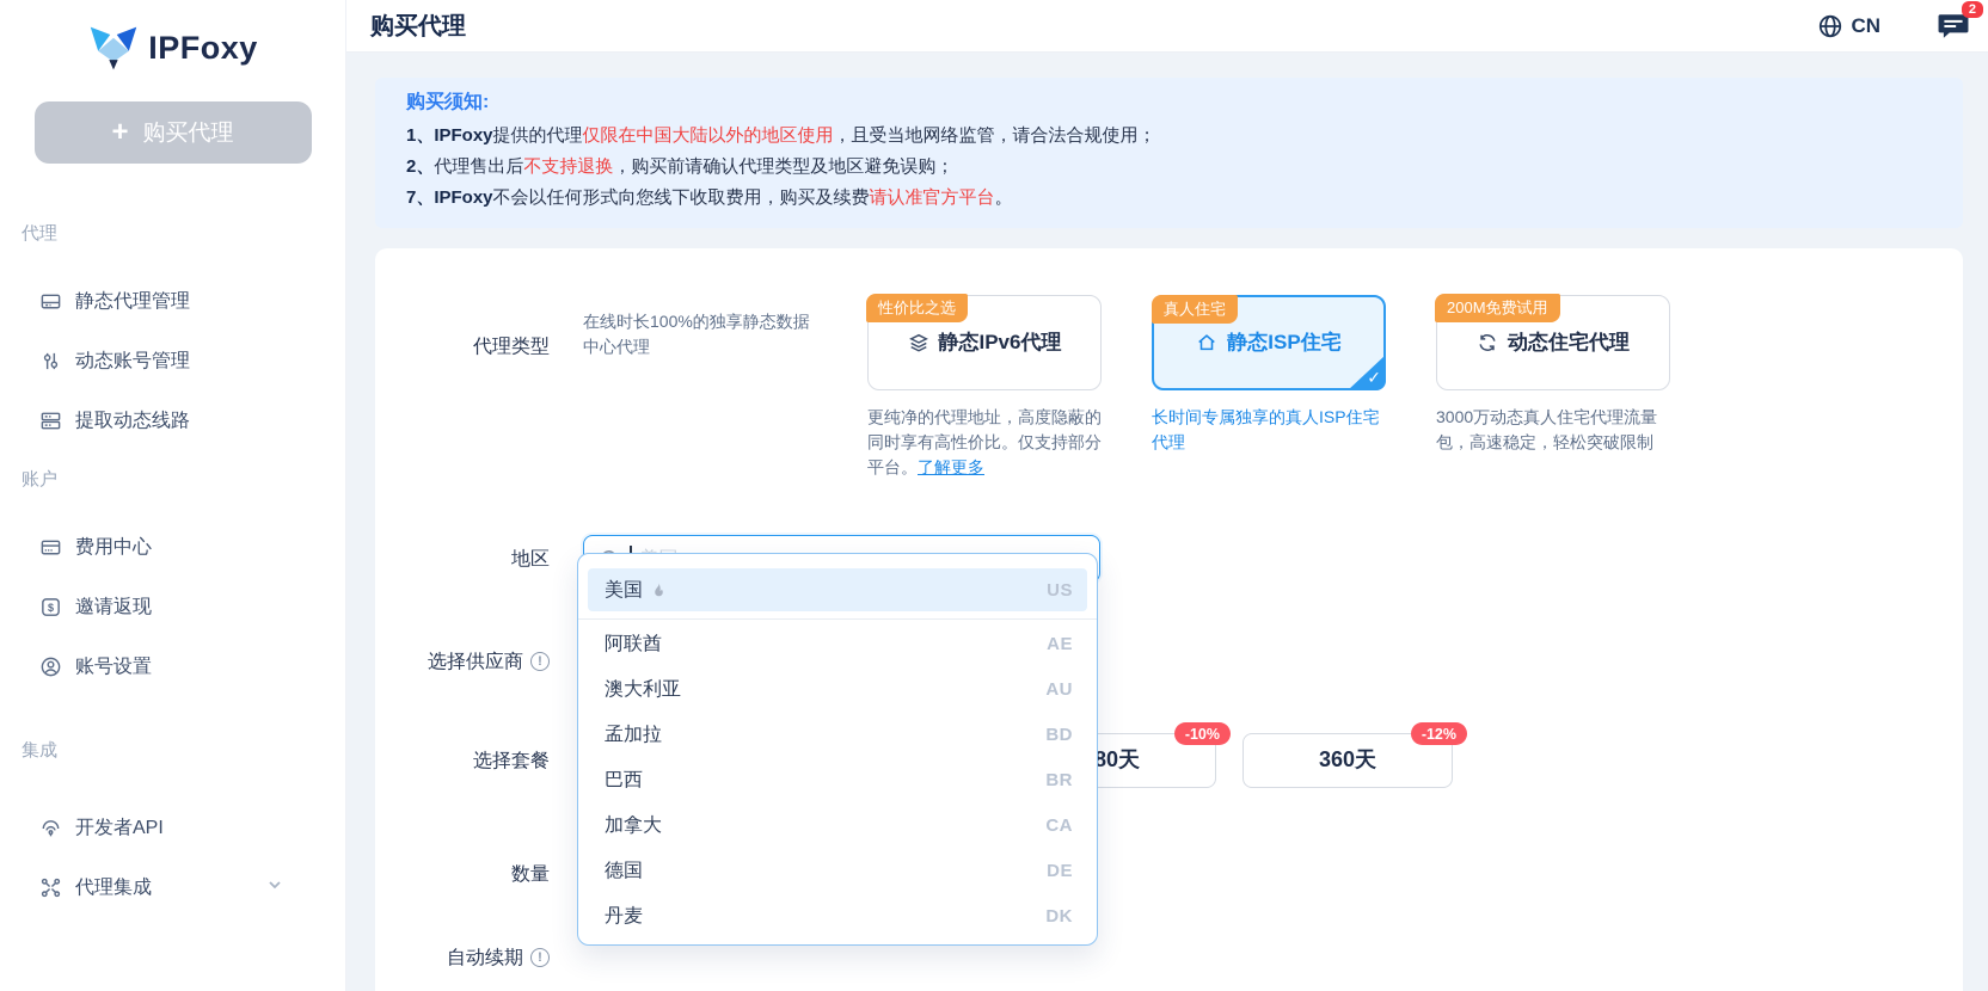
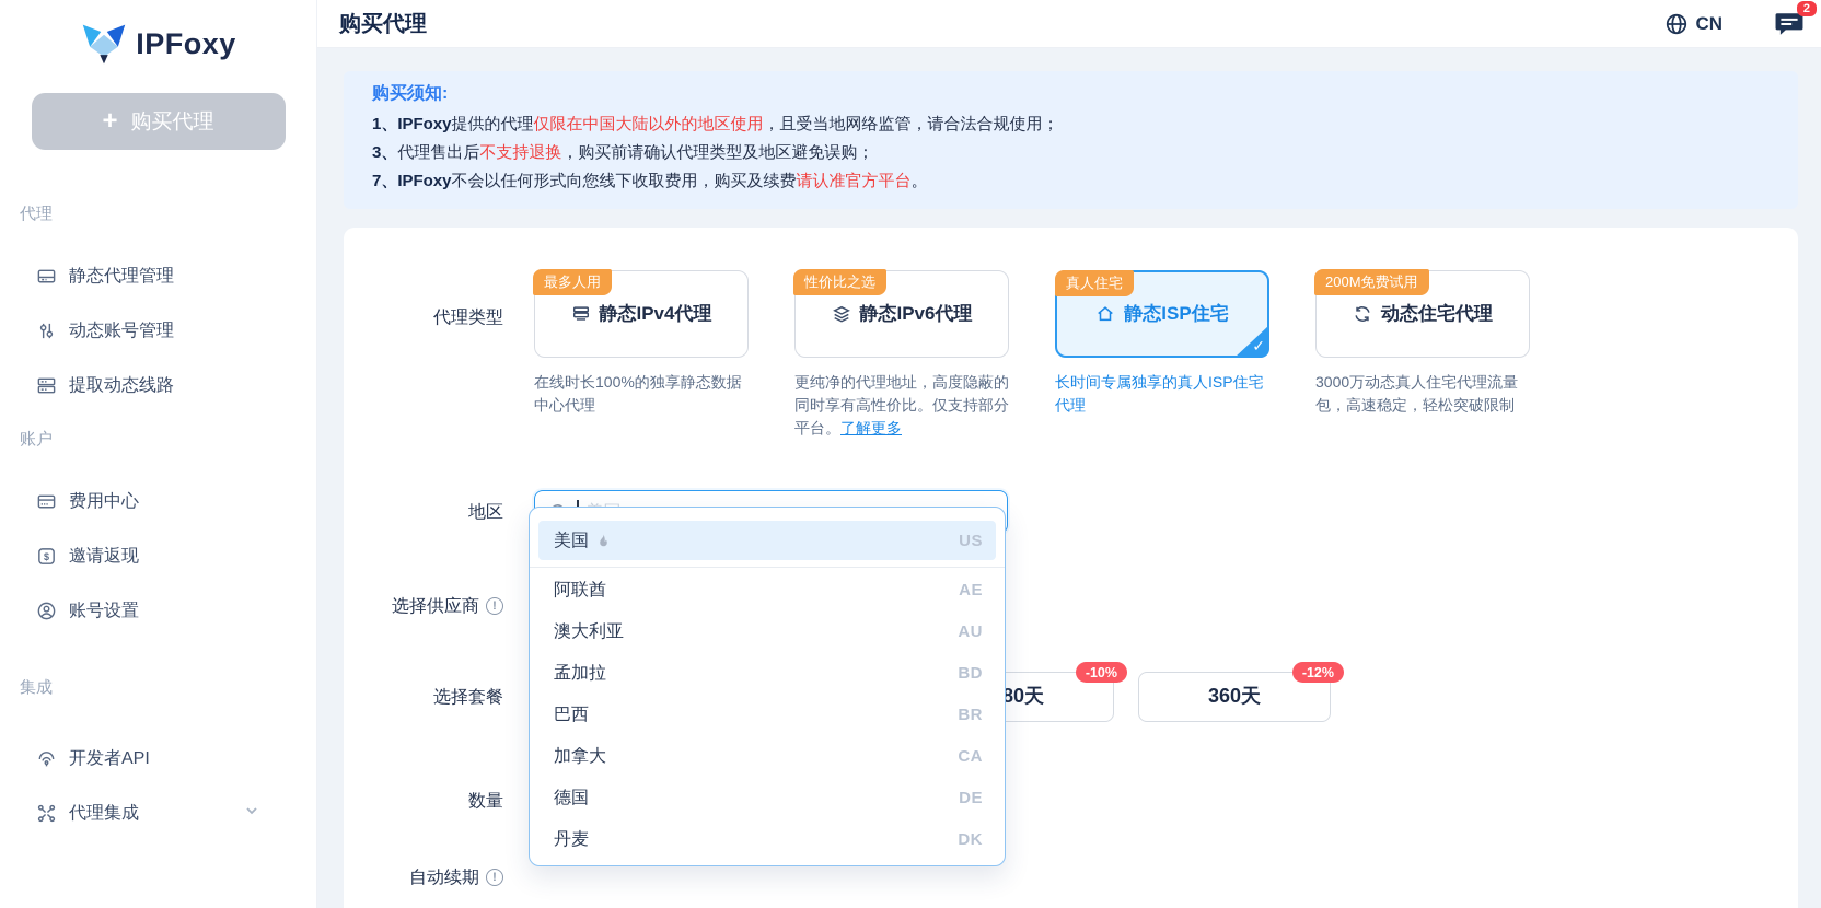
  IPFoxy
  +
  购买代理
  代理
  静态代理管理
  动态账号管理
  提取动态线路
  账户
  费用中心
  $
  邀请返现
  账号设置
  集成
  开发者API
  代理集成
  购买代理
  CN
  2
  购买须知:
  1、IPFoxy提供的代理仅限在中国大陆以外的地区使用，且受当地网络监管，请合法合规使用；
- 2、代理售出后不支持退换，购买前请确认代理类型及地区避免误购；
+ 3、代理售出后不支持退换，购买前请确认代理类型及地区避免误购；
  7、IPFoxy不会以任何形式向您线下收取费用，购买及续费请认准官方平台。
  代理类型
+ 最多人用
+ 静态IPv4代理
  在线时长100%的独享静态数据中心代理
  性价比之选
  静态IPv6代理
  更纯净的代理地址，高度隐蔽的同时享有高性价比。仅支持部分平台。了解更多
  真人住宅
  静态ISP住宅
  ✓
  长时间专属独享的真人ISP住宅代理
  200M免费试用
  动态住宅代理
  3000万动态真人住宅代理流量包，高速稳定，轻松突破限制
  地区
  选择供应商
  !
  选择套餐
  80天
  -10%
  360天
  -12%
  数量
  自动续期
  !
  美国
  US
  阿联酋
  AE
  澳大利亚
  AU
  孟加拉
  BD
  巴西
  BR
  加拿大
  CA
  德国
  DE
  丹麦
  DK
